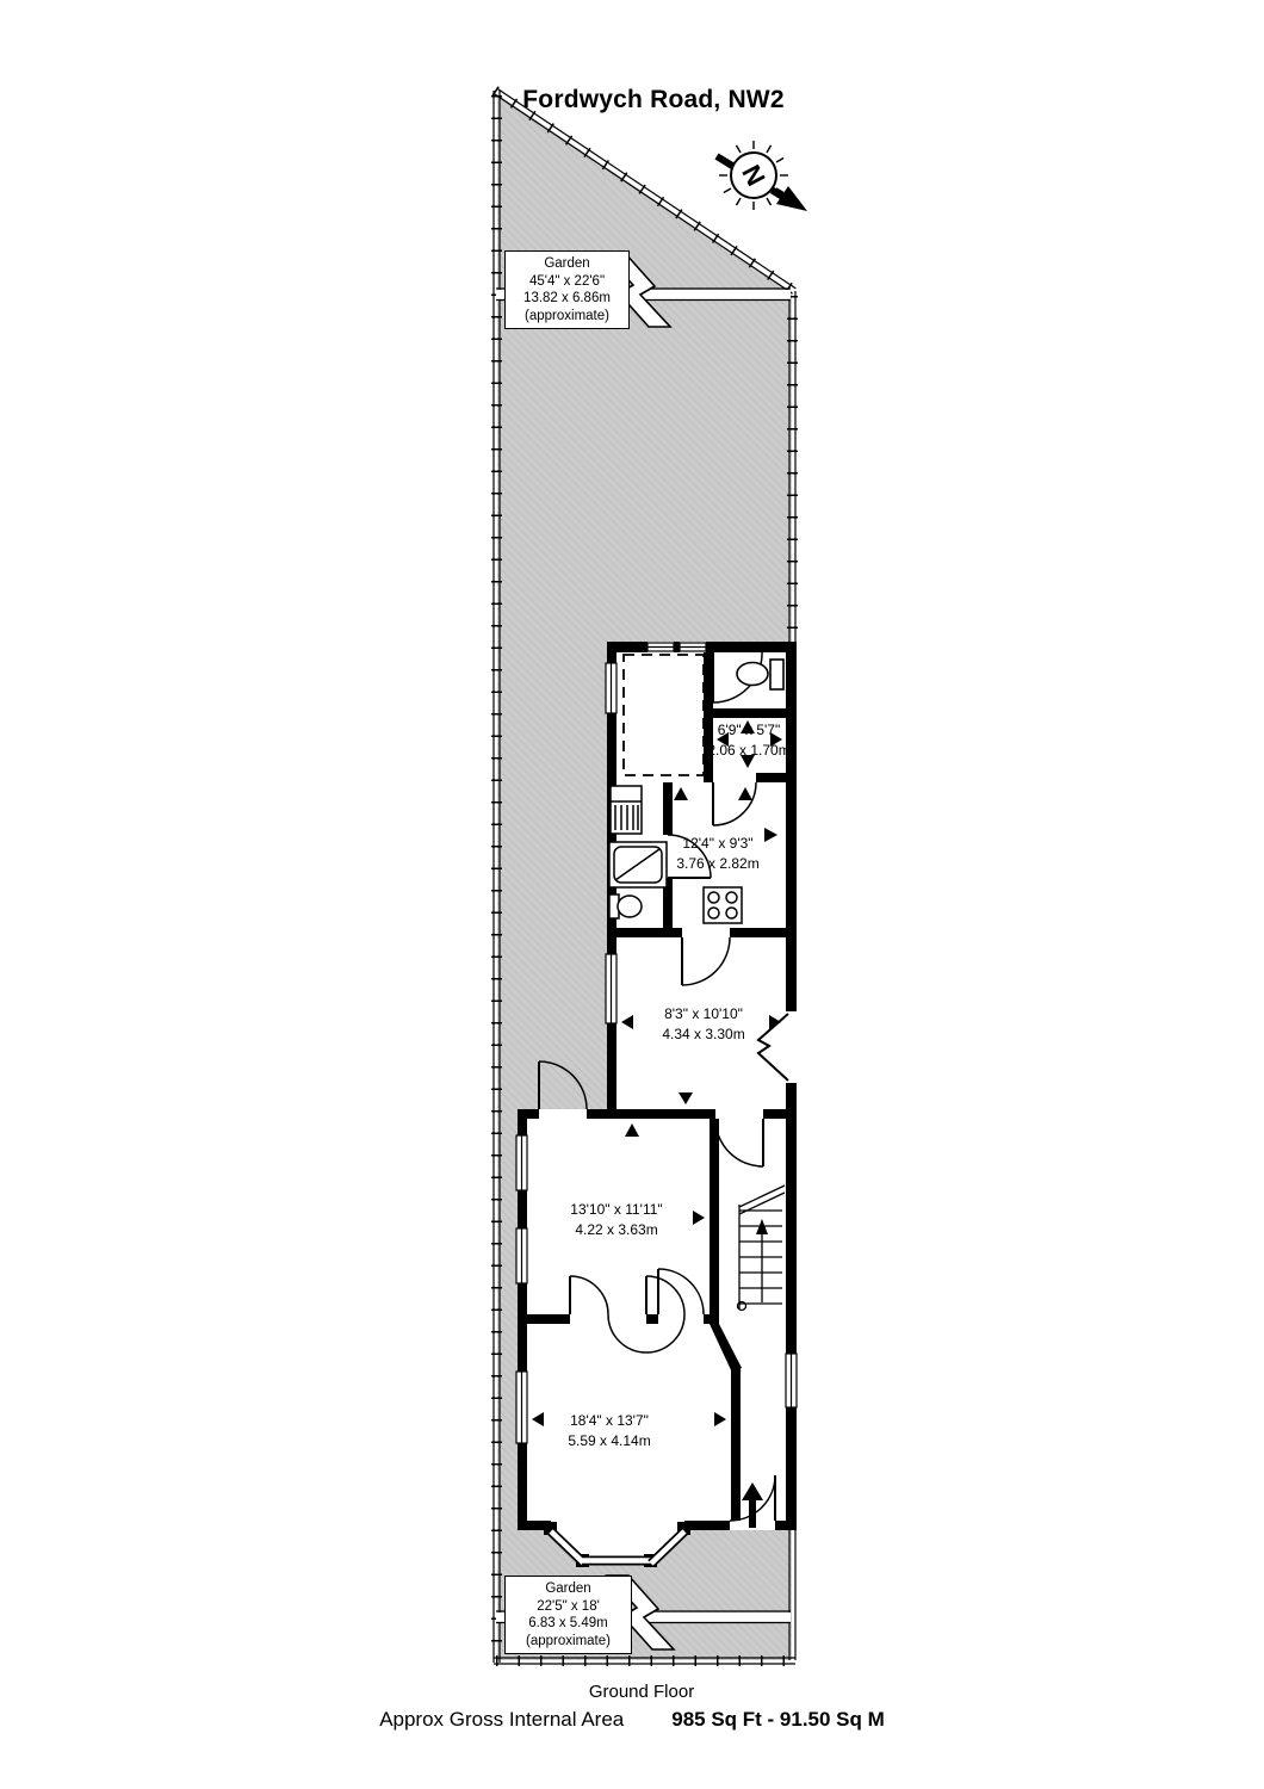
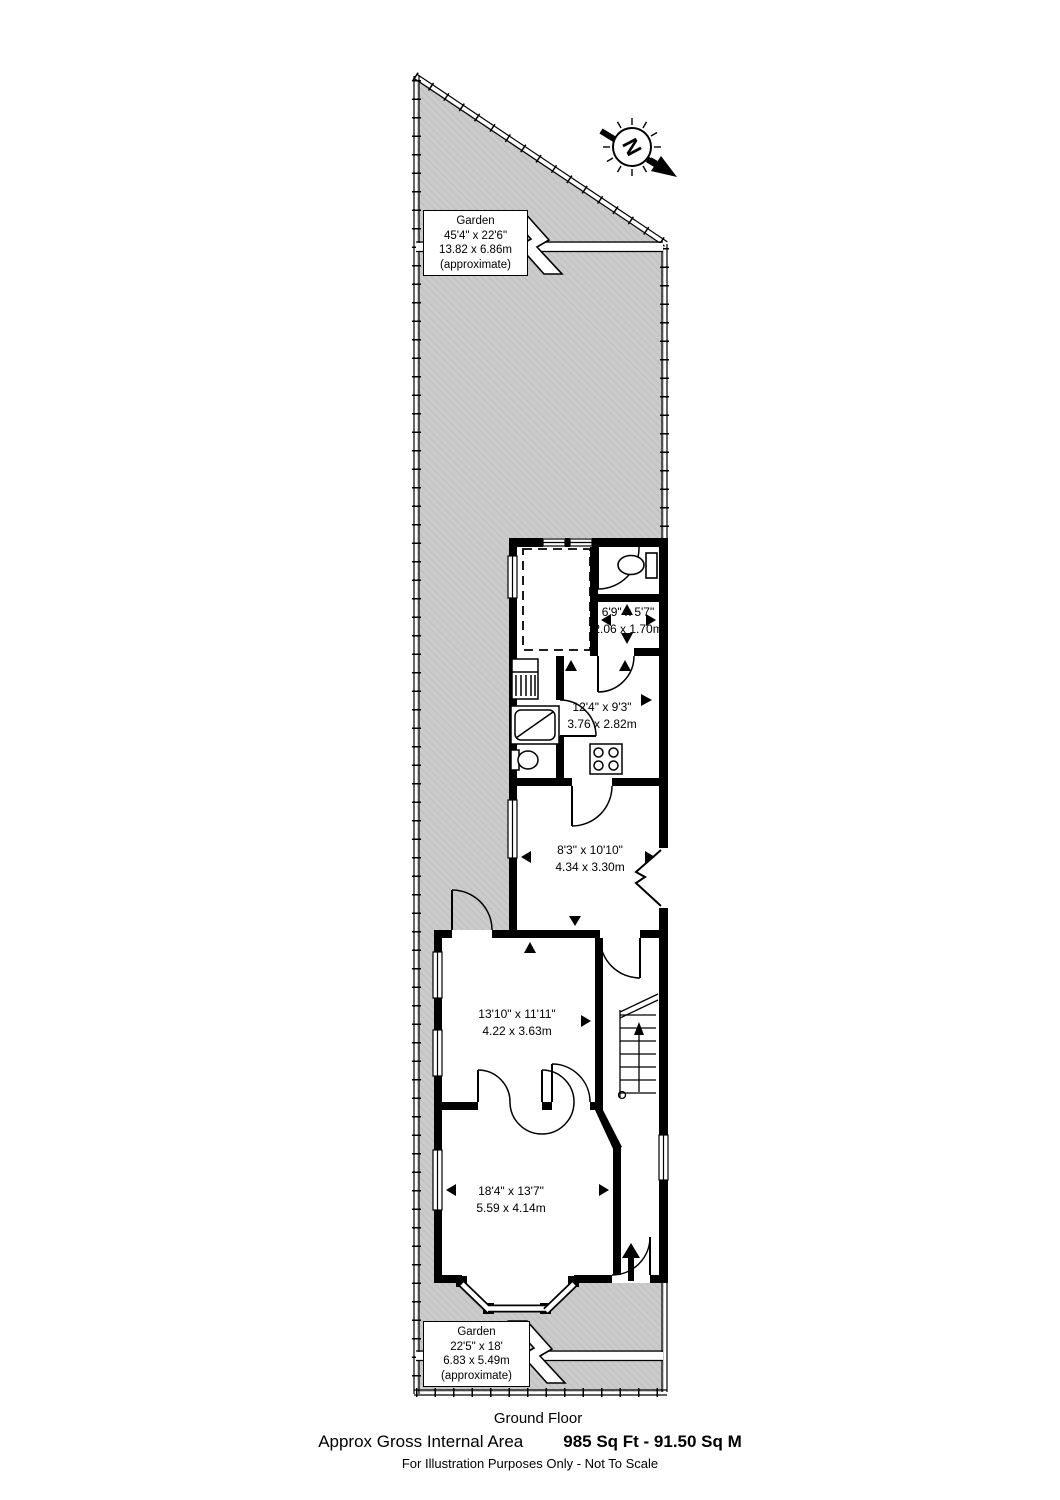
- Fordwych Road, NW2
  Garden
  45'4" x 22'6"
  13.82 x 6.86m
  (approximate)
  6'9" x 5'7"
  2.06 x 1.70m
  12'4" x 9'3"
  3.76 x 2.82m
  8'3" x 10'10"
  4.34 x 3.30m
  13'10" x 11'11"
  4.22 x 3.63m
  18'4" x 13'7"
  5.59 x 4.14m
  Garden
  22'5" x 18'
  6.83 x 5.49m
  (approximate)
  Ground Floor
  Approx Gross Internal Area
  985 Sq Ft - 91.50 Sq M
+ For Illustration Purposes Only - Not To Scale
